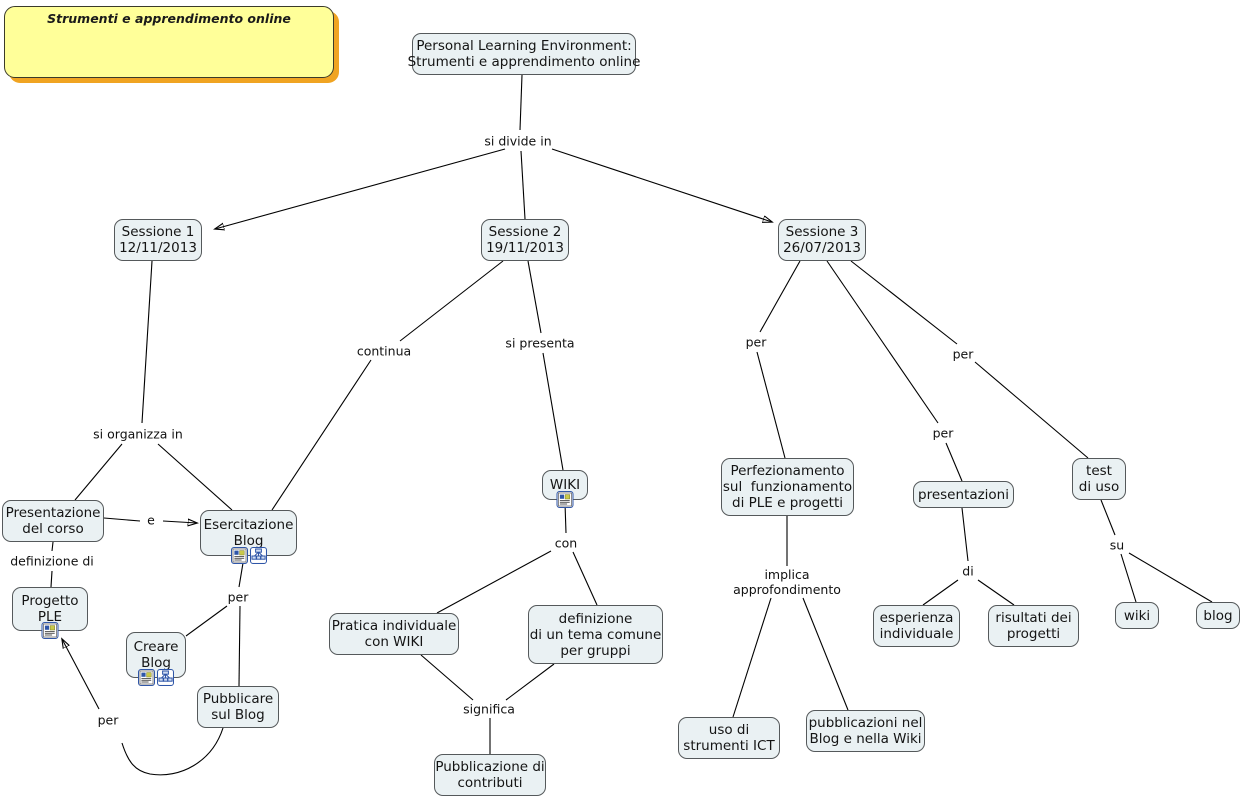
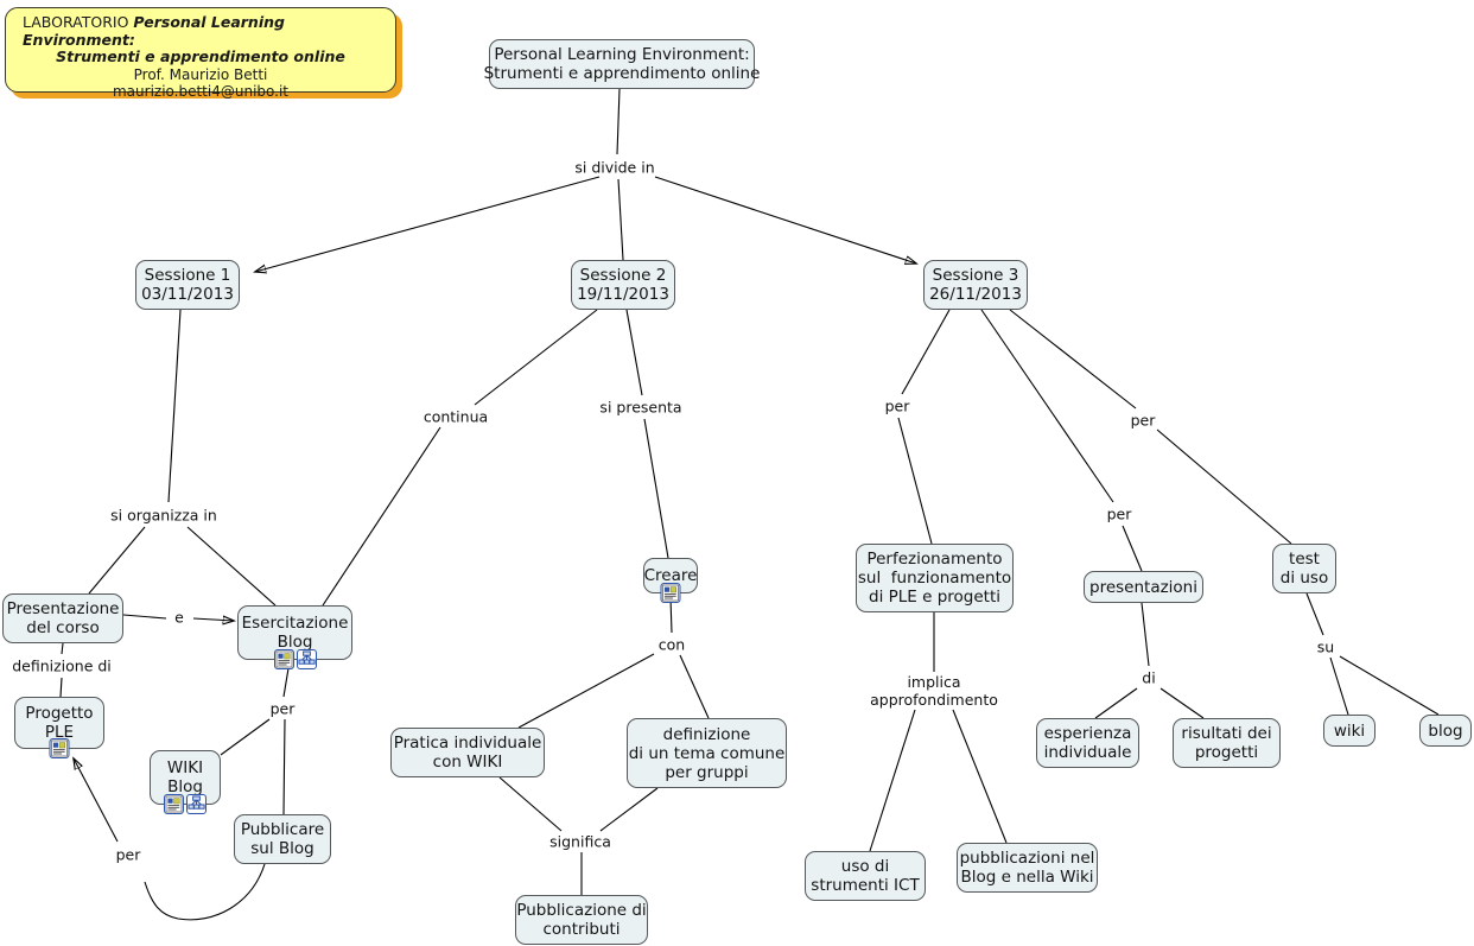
+ LABORATORIO Personal Learning Environment:
  Strumenti e apprendimento online
+ Prof. Maurizio Betti
+ maurizio.betti4@unibo.it
  Personal Learning Environment:
  Strumenti e apprendimento online
  Sessione 1
- 12/11/2013
+ 03/11/2013
  Sessione 2
  19/11/2013
  Sessione 3
- 26/07/2013
+ 26/11/2013
  Presentazione
  del corso
  Esercitazione
  Blog
  Progetto
  PLE
- Creare
+ WIKI
  Blog
  Pubblicare
  sul Blog
- WIKI
+ Creare
  Pratica individuale
  con WIKI
  definizione
  di un tema comune
  per gruppi
  Pubblicazione di
  contributi
  Perfezionamento
  sul funzionamento
  di PLE e progetti
  presentazioni
  test
  di uso
  uso di
  strumenti ICT
  pubblicazioni nel
  Blog e nella Wiki
  esperienza
  individuale
  risultati dei
  progetti
  wiki
  blog
  si divide in
  si organizza in
  continua
  si presenta
  e
  definizione di
  per
  per
  con
  significa
  per
  per
  per
  implica
  approfondimento
  di
  su
